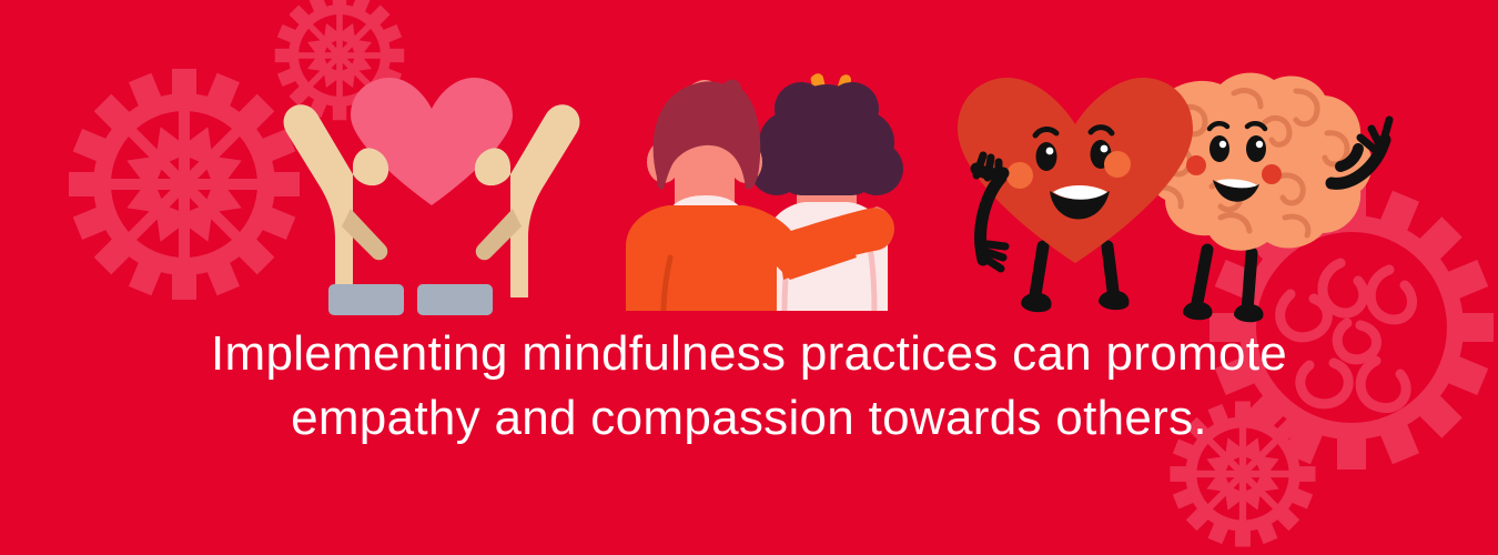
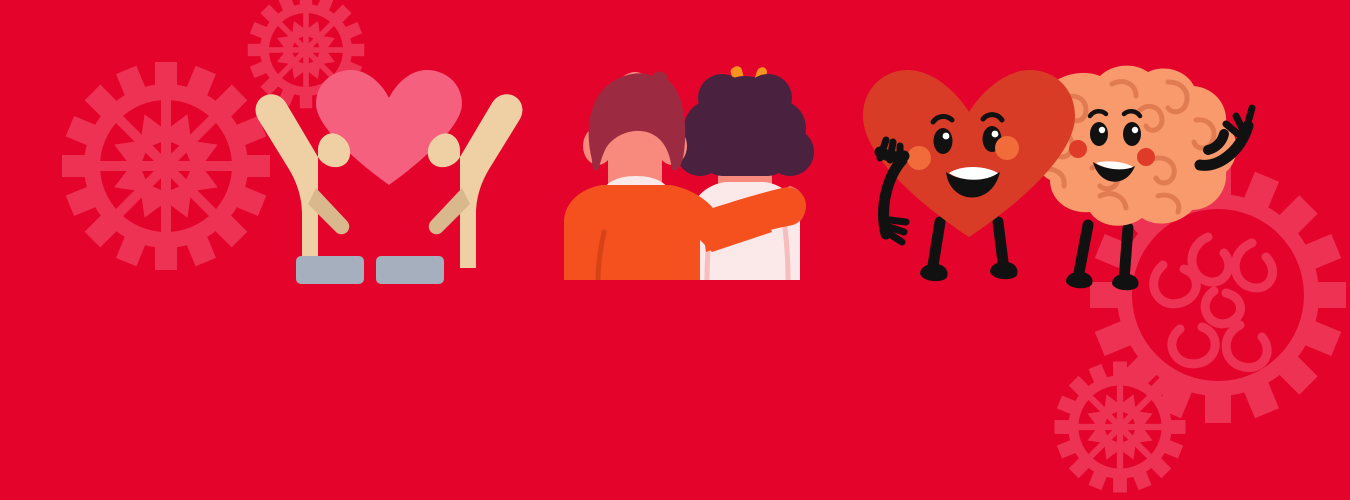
- Implementing mindfulness practices can promote empathy and compassion towards others.
